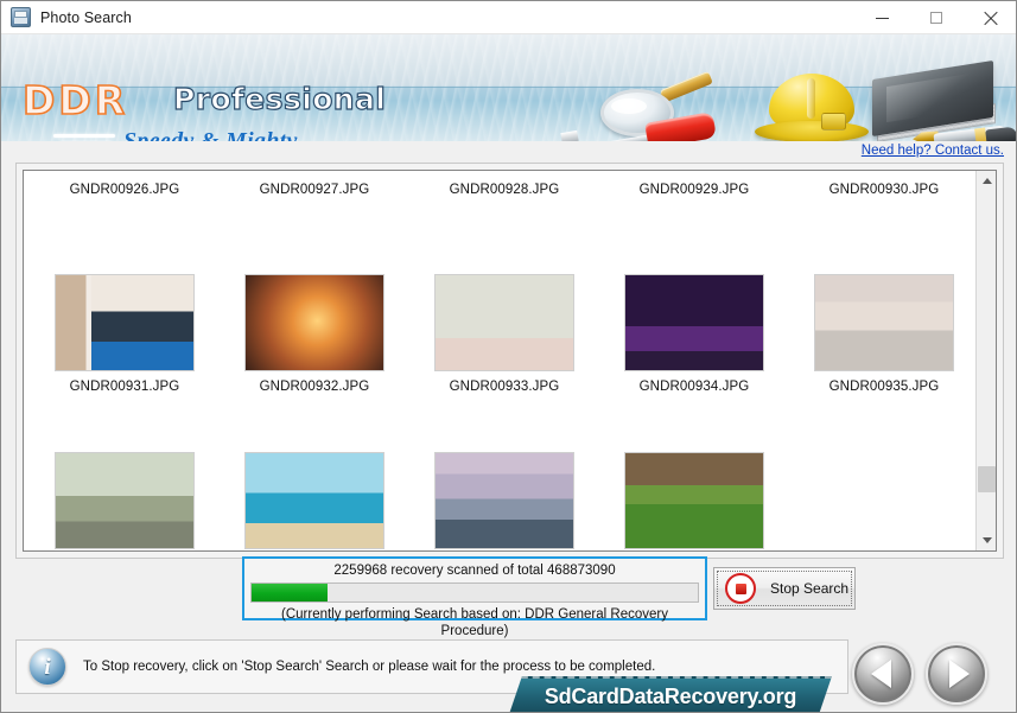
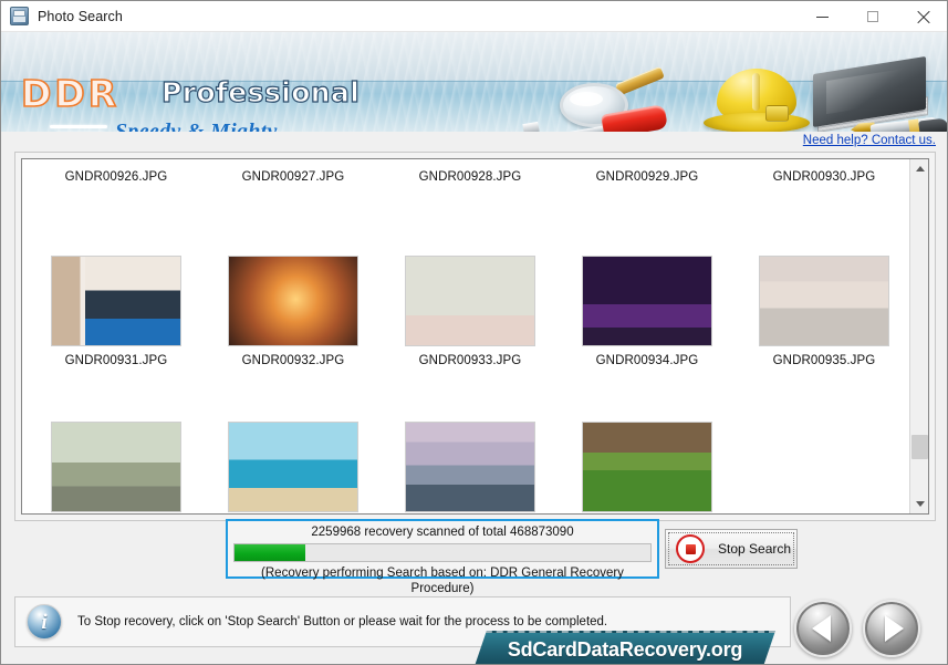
  Photo Search
  DDR
  Professional
  Need help? Contact us.
  GNDR00926.JPG
  GNDR00927.JPG
  GNDR00928.JPG
  GNDR00929.JPG
  GNDR00930.JPG
  GNDR00931.JPG
  GNDR00932.JPG
  GNDR00933.JPG
  GNDR00934.JPG
  GNDR00935.JPG
  2259968 recovery scanned of total 468873090
- (Currently performing Search based on: DDR General Recovery Procedure)
+ (Recovery performing Search based on: DDR General Recovery Procedure)
  Stop Search
  i
- To Stop recovery, click on 'Stop Search' Search or please wait for the process to be completed.
+ To Stop recovery, click on 'Stop Search' Button or please wait for the process to be completed.
  SdCardDataRecovery.org
